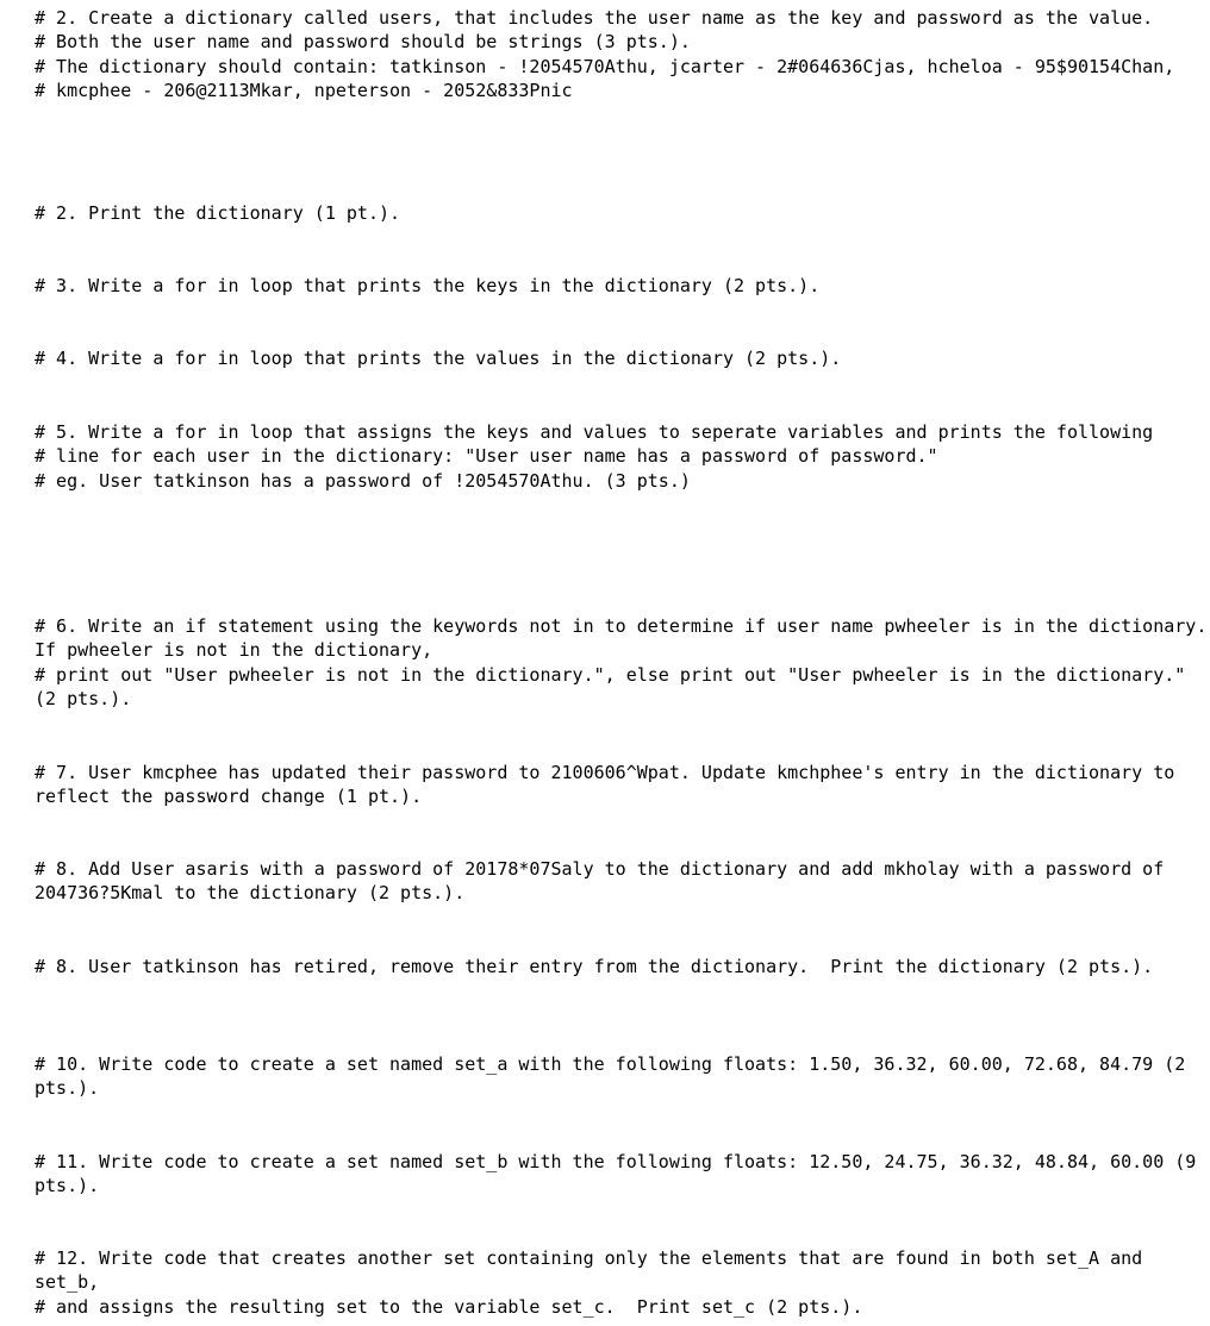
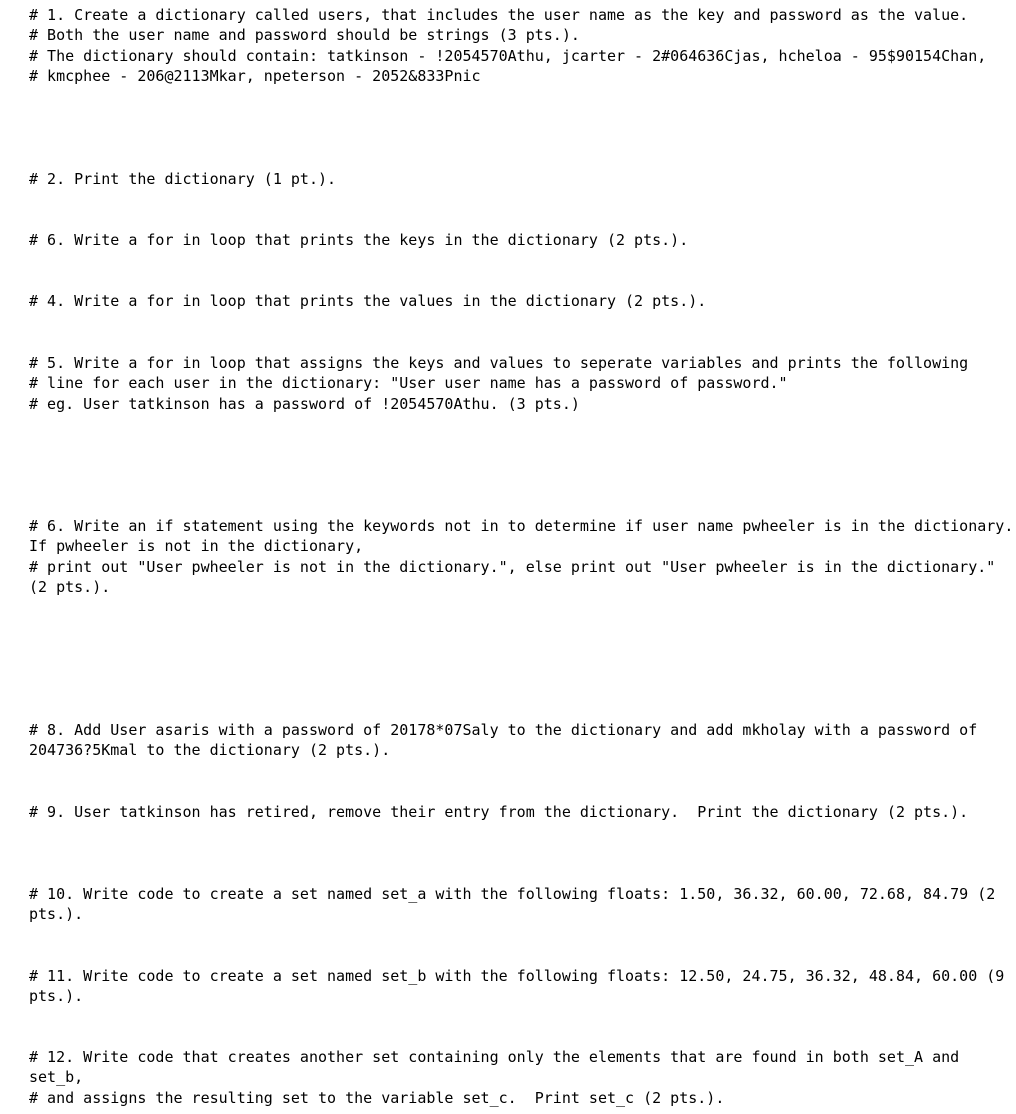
- # 2. Create a dictionary called users, that includes the user name as the key and password as the value.
+ # 1. Create a dictionary called users, that includes the user name as the key and password as the value.
  # Both the user name and password should be strings (3 pts.).
  # The dictionary should contain: tatkinson - !2054570Athu, jcarter - 2#064636Cjas, hcheloa - 95$90154Chan,
  # kmcphee - 206@2113Mkar, npeterson - 2052&833Pnic
  # 2. Print the dictionary (1 pt.).
- # 3. Write a for in loop that prints the keys in the dictionary (2 pts.).
+ # 6. Write a for in loop that prints the keys in the dictionary (2 pts.).
  # 4. Write a for in loop that prints the values in the dictionary (2 pts.).
  # 5. Write a for in loop that assigns the keys and values to seperate variables and prints the following
  # line for each user in the dictionary: "User user name has a password of password."
  # eg. User tatkinson has a password of !2054570Athu. (3 pts.)
  # 6. Write an if statement using the keywords not in to determine if user name pwheeler is in the dictionary. If pwheeler is not in the dictionary,
  # print out "User pwheeler is not in the dictionary.", else print out "User pwheeler is in the dictionary." (2 pts.).
- # 7. User kmcphee has updated their password to 2100606^Wpat. Update kmchphee's entry in the dictionary to reflect the password change (1 pt.).
  # 8. Add User asaris with a password of 20178*07Saly to the dictionary and add mkholay with a password of 204736?5Kmal to the dictionary (2 pts.).
- # 8. User tatkinson has retired, remove their entry from the dictionary. Print the dictionary (2 pts.).
+ # 9. User tatkinson has retired, remove their entry from the dictionary. Print the dictionary (2 pts.).
  # 10. Write code to create a set named set_a with the following floats: 1.50, 36.32, 60.00, 72.68, 84.79 (2 pts.).
  # 11. Write code to create a set named set_b with the following floats: 12.50, 24.75, 36.32, 48.84, 60.00 (9 pts.).
  # 12. Write code that creates another set containing only the elements that are found in both set_A and set_b,
  # and assigns the resulting set to the variable set_c. Print set_c (2 pts.).
